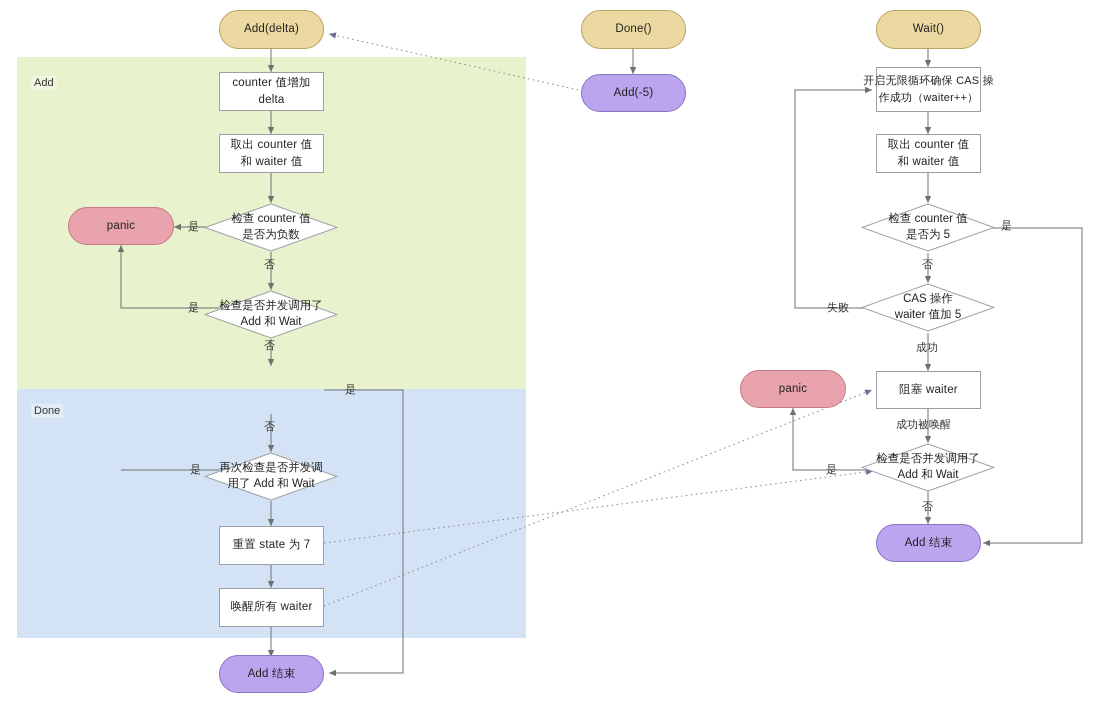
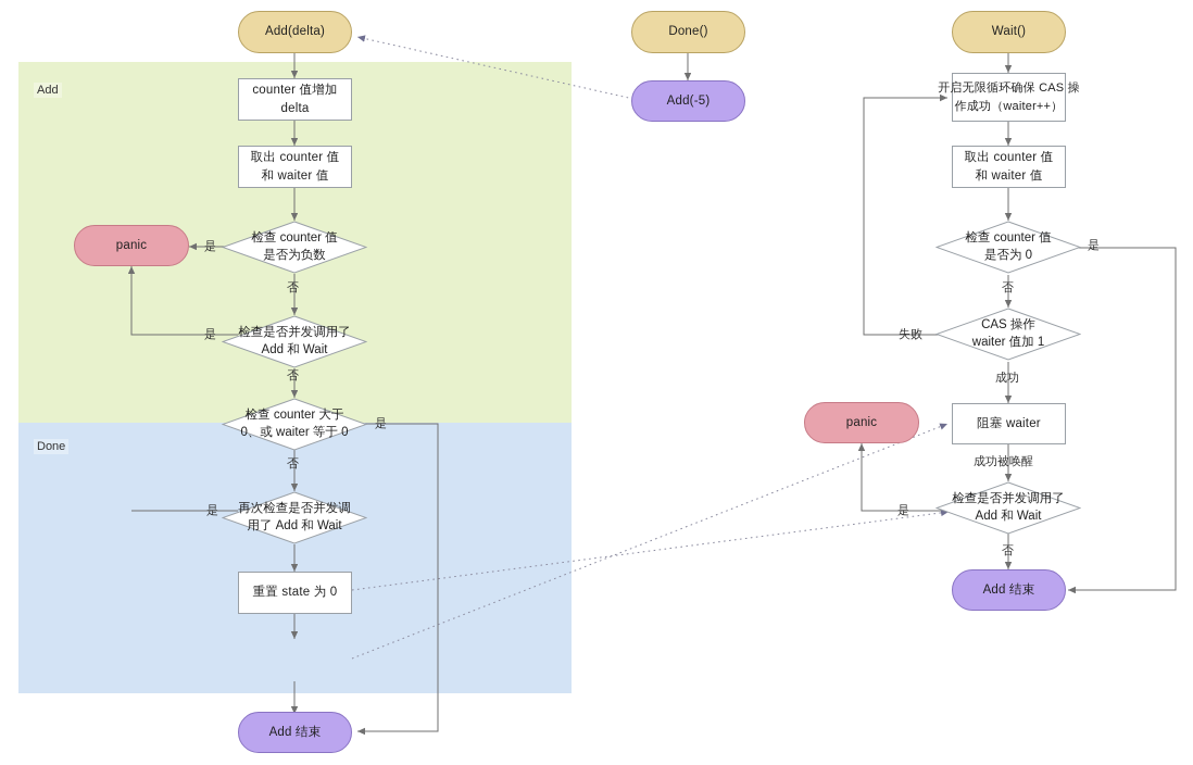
  Add
  Done
  Add(delta)
  counter 值增加 delta
  取出 counter 值
  和 waiter 值
  检查 counter 值
  是否为负数
  panic
  检查是否并发调用了
  Add 和 Wait
+ 检查 counter 大于
+ 0、或 waiter 等于 0
  再次检查是否并发调
  用了 Add 和 Wait
- 重置 state 为 7
+ 重置 state 为 0
- 唤醒所有 waiter
  Add 结束
  Done()
  Add(-5)
  Wait()
  开启无限循环确保 CAS 操
  作成功（waiter++）
  取出 counter 值
  和 waiter 值
  检查 counter 值
- 是否为 5
+ 是否为 0
  CAS 操作
- waiter 值加 5
+ waiter 值加 1
  panic
  阻塞 waiter
  检查是否并发调用了
  Add 和 Wait
  Add 结束
  是
  否
  是
  否
  是
  否
  是
  是
  否
  失败
  成功
  成功被唤醒
  是
  否
